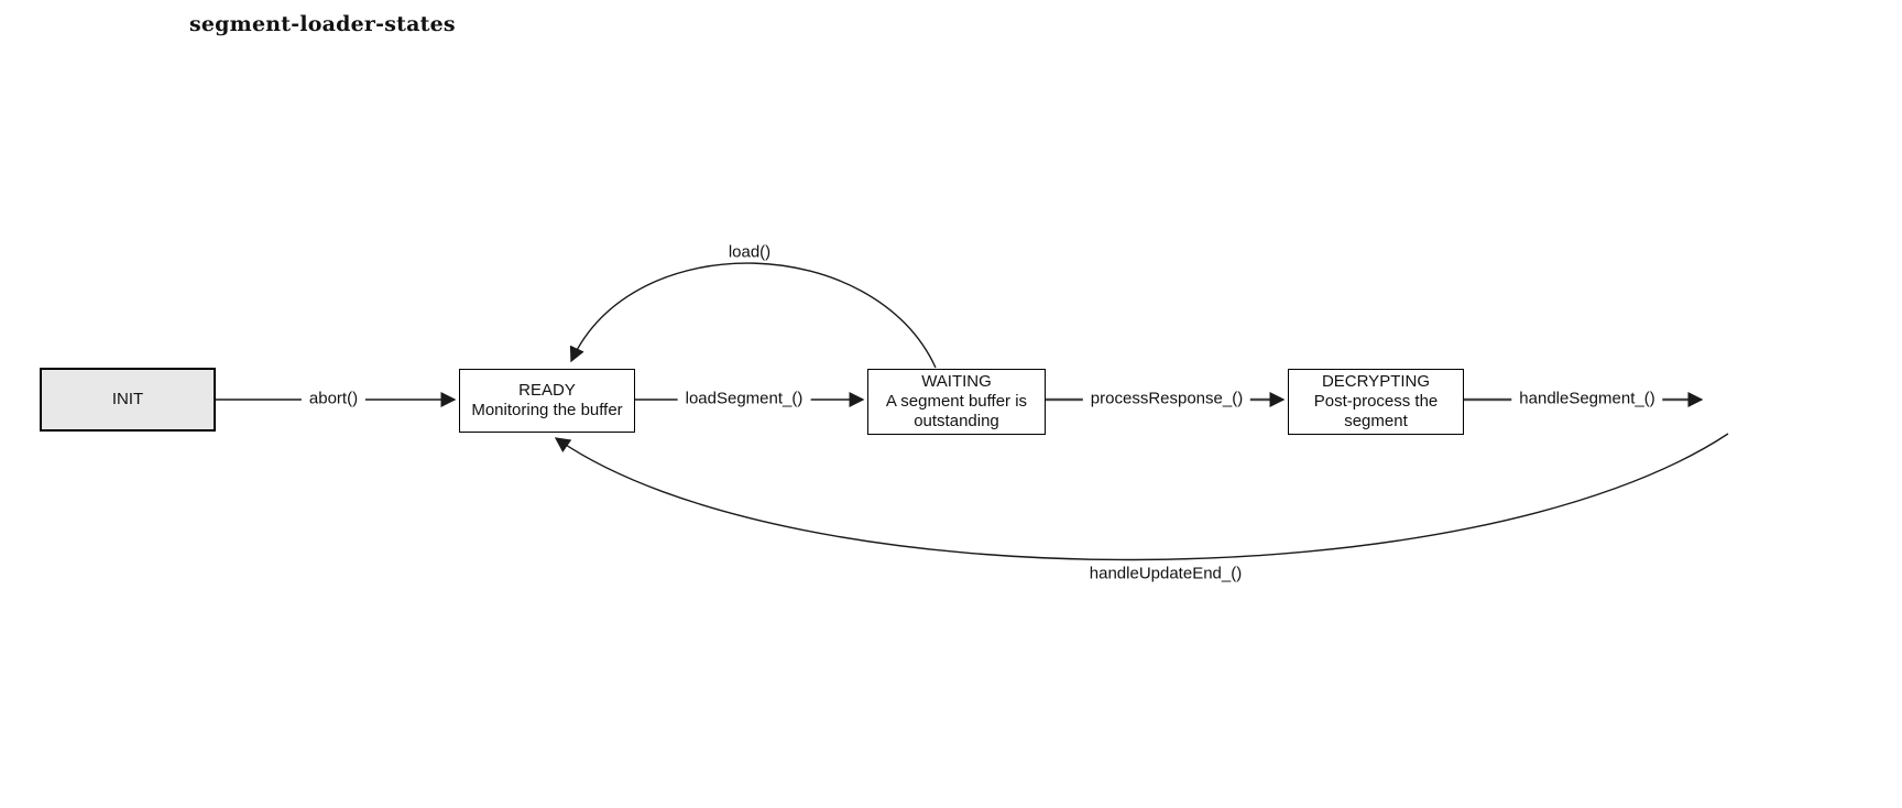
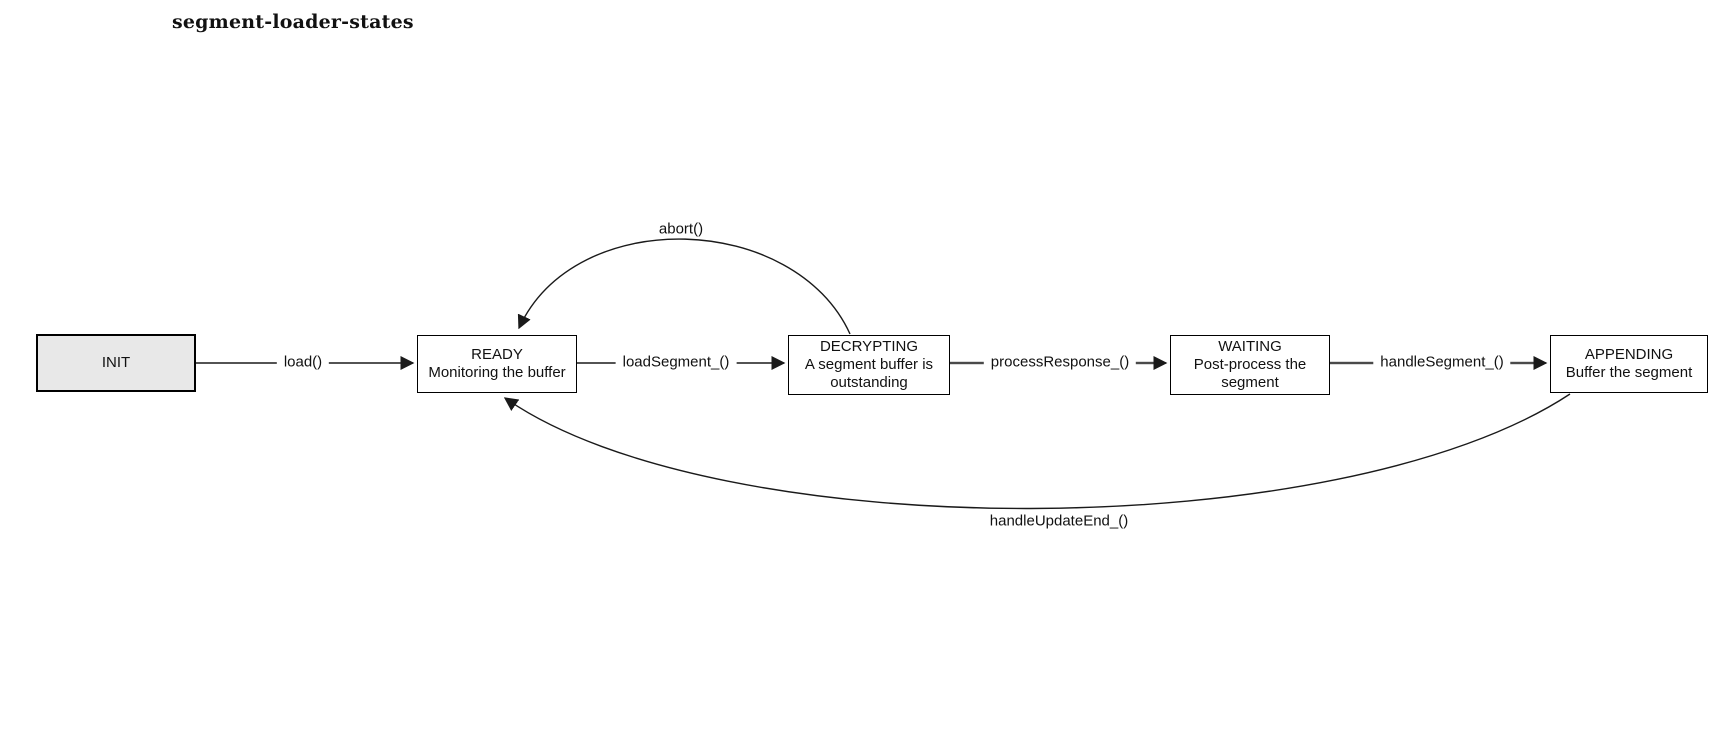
  segment-loader-states
  INIT
  READY
  Monitoring the buffer
- WAITING
+ DECRYPTING
  A segment buffer is outstanding
- DECRYPTING
+ WAITING
  Post-process the segment
+ APPENDING
+ Buffer the segment
- abort()
+ load()
  loadSegment_()
  processResponse_()
  handleSegment_()
- load()
+ abort()
  handleUpdateEnd_()
